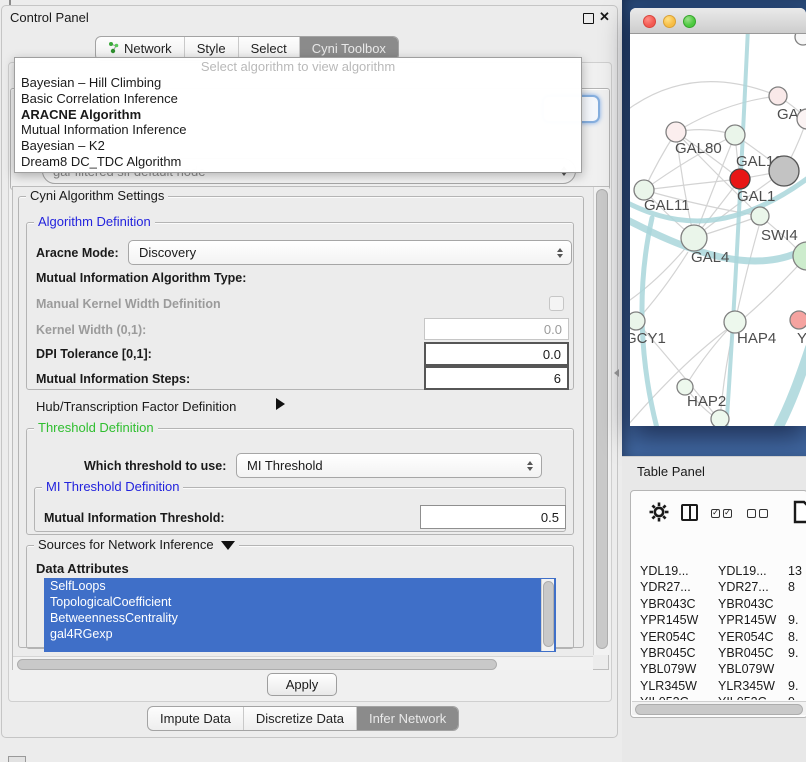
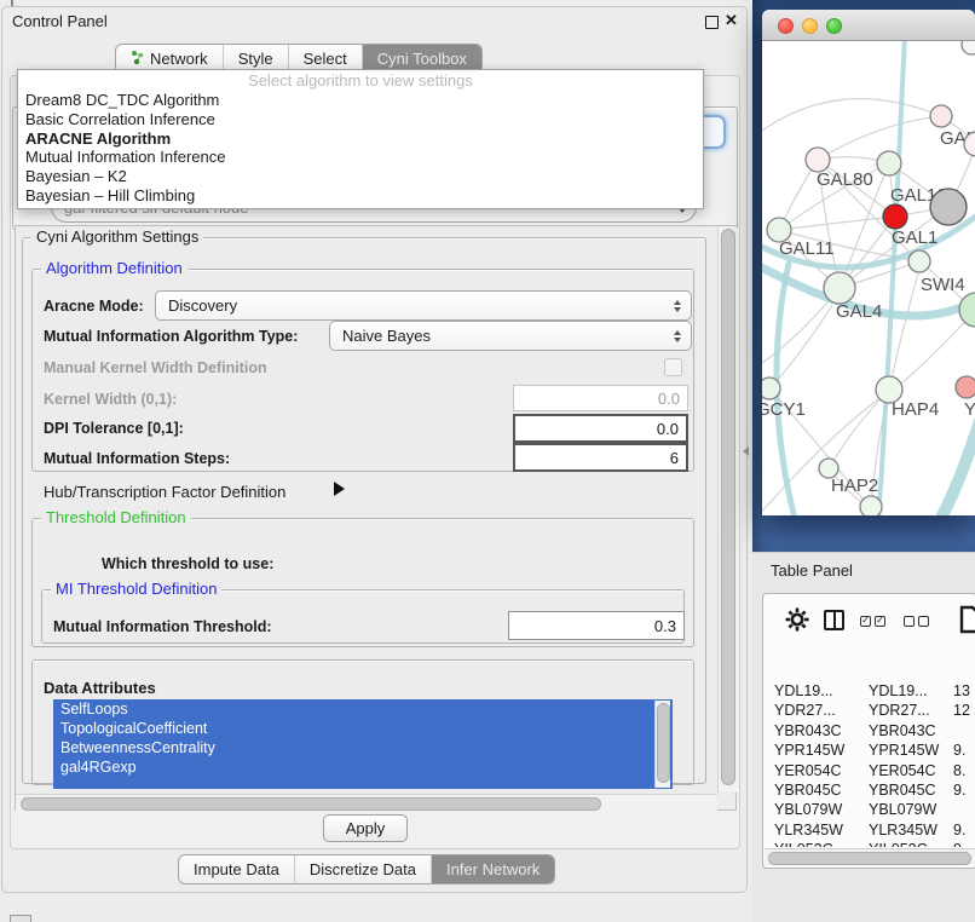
  Control Panel
  ✕
  Network
  Style
  Select
  Cyni Toolbox
- Select algorithm to view algorithm
+ Select algorithm to view settings
- Bayesian – Hill Climbing
+ Dream8 DC_TDC Algorithm
  Basic Correlation Inference
  ARACNE Algorithm
  Mutual Information Inference
  Bayesian – K2
- Dream8 DC_TDC Algorithm
+ Bayesian – Hill Climbing
  Cyni Algorithm Settings
  Algorithm Definition
  Aracne Mode:
  Discovery
  Mutual Information Algorithm Type:
+ Naive Bayes
  Manual Kernel Width Definition
  Kernel Width (0,1):
  0.0
  DPI Tolerance [0,1]:
  0.0
  Mutual Information Steps:
  6
  Hub/Transcription Factor Definition
  Threshold Definition
  Which threshold to use:
- MI Threshold
  MI Threshold Definition
  Mutual Information Threshold:
- 0.5
+ 0.3
- Sources for Network Inference
  Data Attributes
  SelfLoops
  TopologicalCoefficient
  BetweennessCentrality
  gal4RGexp
  Apply
  Impute Data
  Discretize Data
  Infer Network
  GAL80
  GAL1
  GAL1
  GAL11
  SWI4
  GAL4
  GCY1
  HAP4
  Y
  HAP2
  Table Panel
  ✓
  ✓
  YDL19...
  YDL19...
  13
  YDR27...
  YDR27...
- 8
+ 12
  YBR043C
  YBR043C
  YPR145W
  YPR145W
  9.
  YER054C
  YER054C
  8.
  YBR045C
  YBR045C
  9.
  YBL079W
  YBL079W
  YLR345W
  YLR345W
  9.
